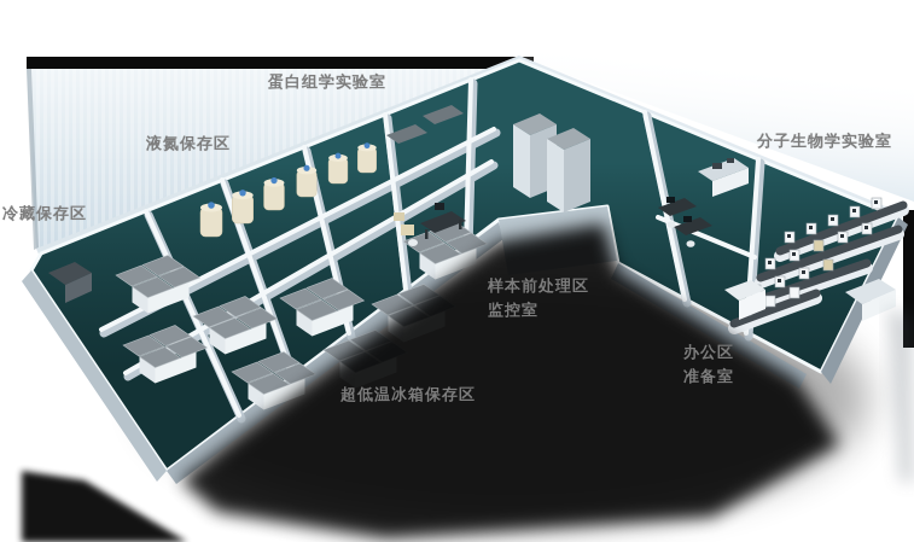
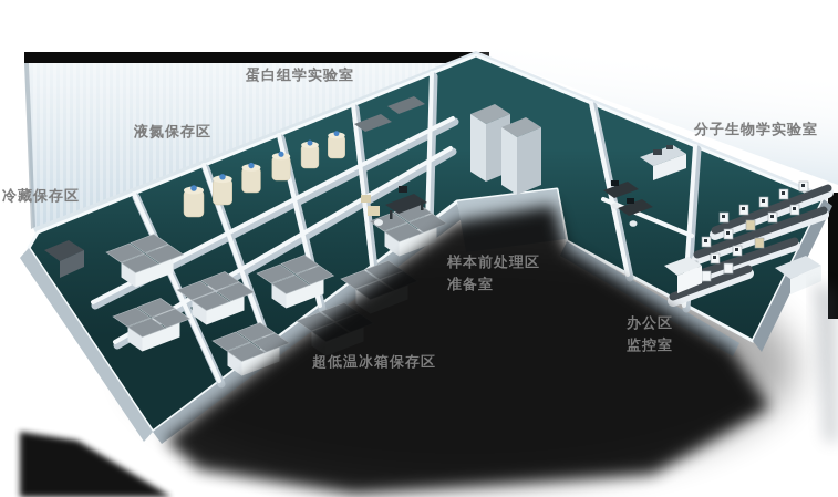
  冷藏保存区
  液氮保存区
  蛋白组学实验室
  分子生物学实验室
  样本前处理区
- 监控室
+ 准备室
  办公区
- 准备室
+ 监控室
  超低温冰箱保存区
